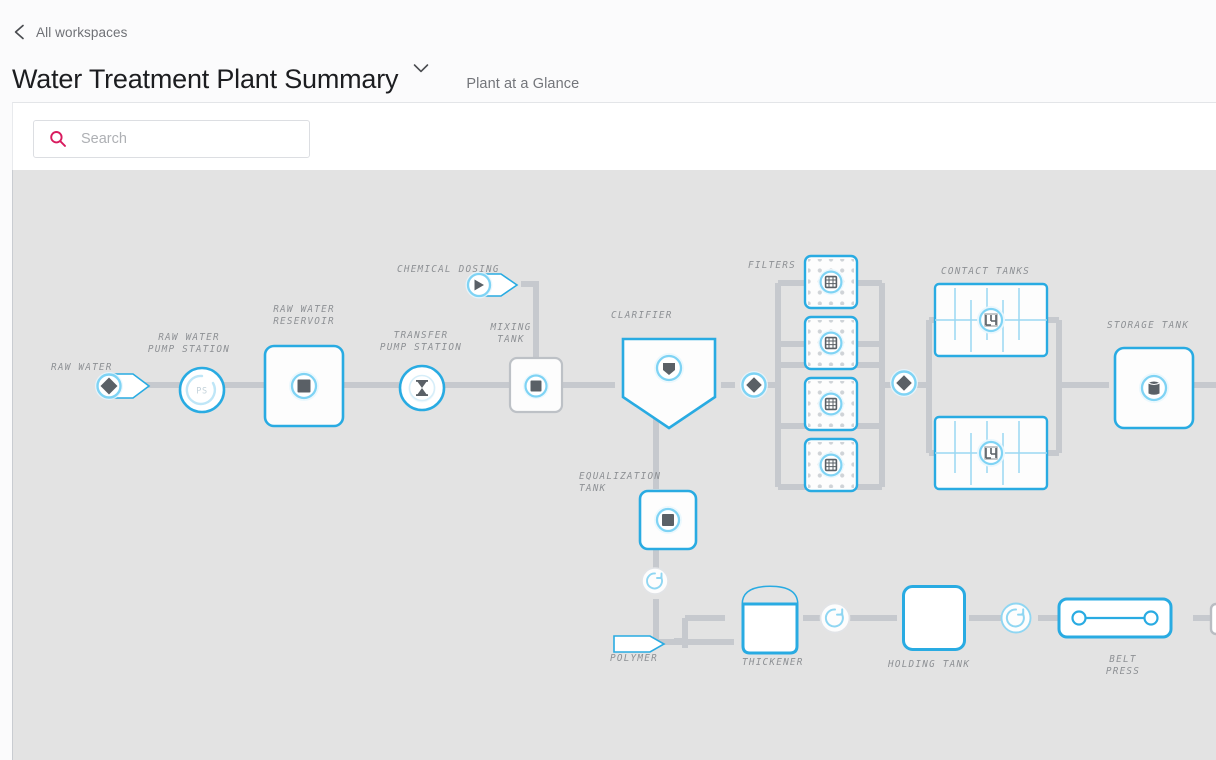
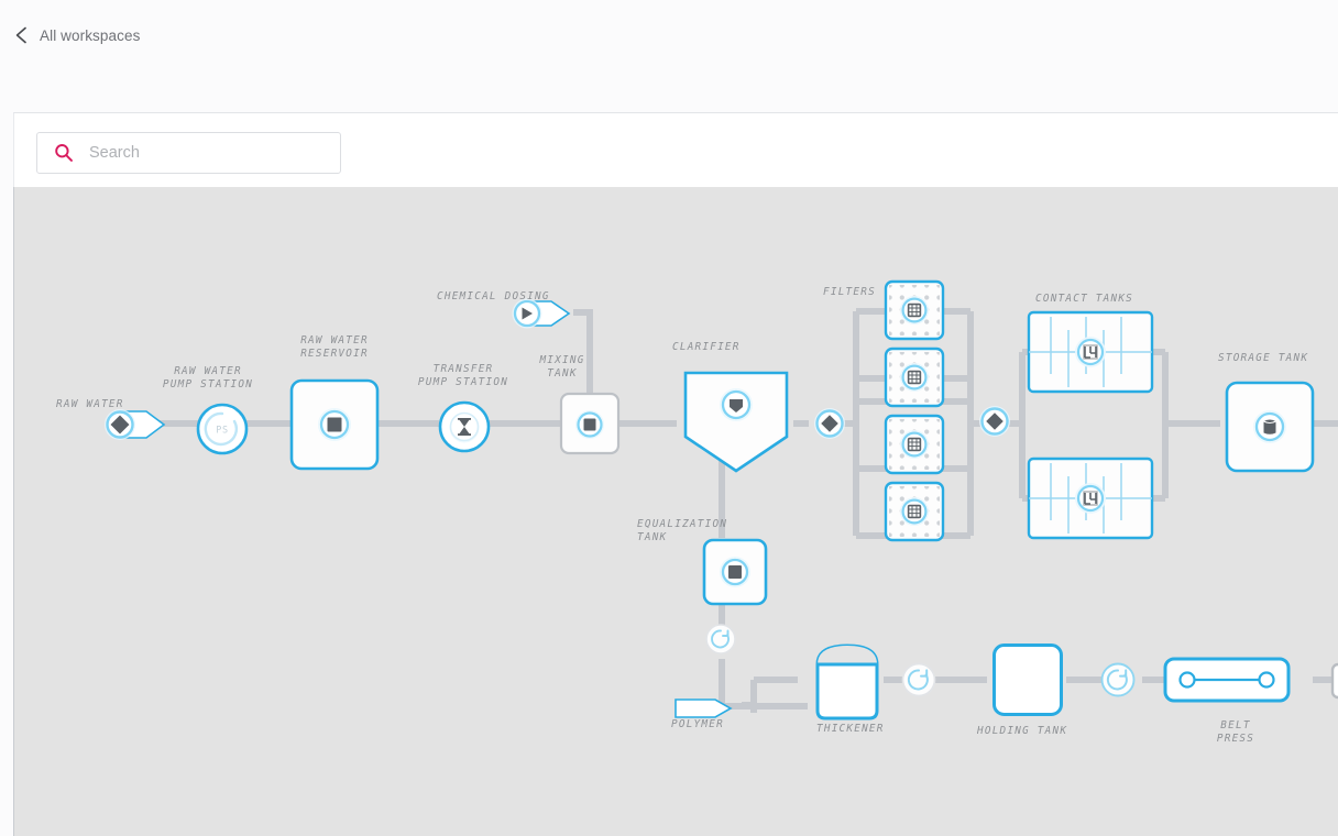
  All workspaces
- Water Treatment Plant Summary
- Plant at a Glance
  Search
  RAW WATER
  PS
  RAW WATER
  PUMP STATION
  RAW WATER
  RESERVOIR
  TRANSFER
  PUMP STATION
  CHEMICAL DOSING
  MIXING
  TANK
  CLARIFIER
  FILTERS
  CONTACT TANKS
  STORAGE TANK
  EQUALIZATION
  TANK
  POLYMER
  THICKENER
  HOLDING TANK
  BELT
  PRESS
